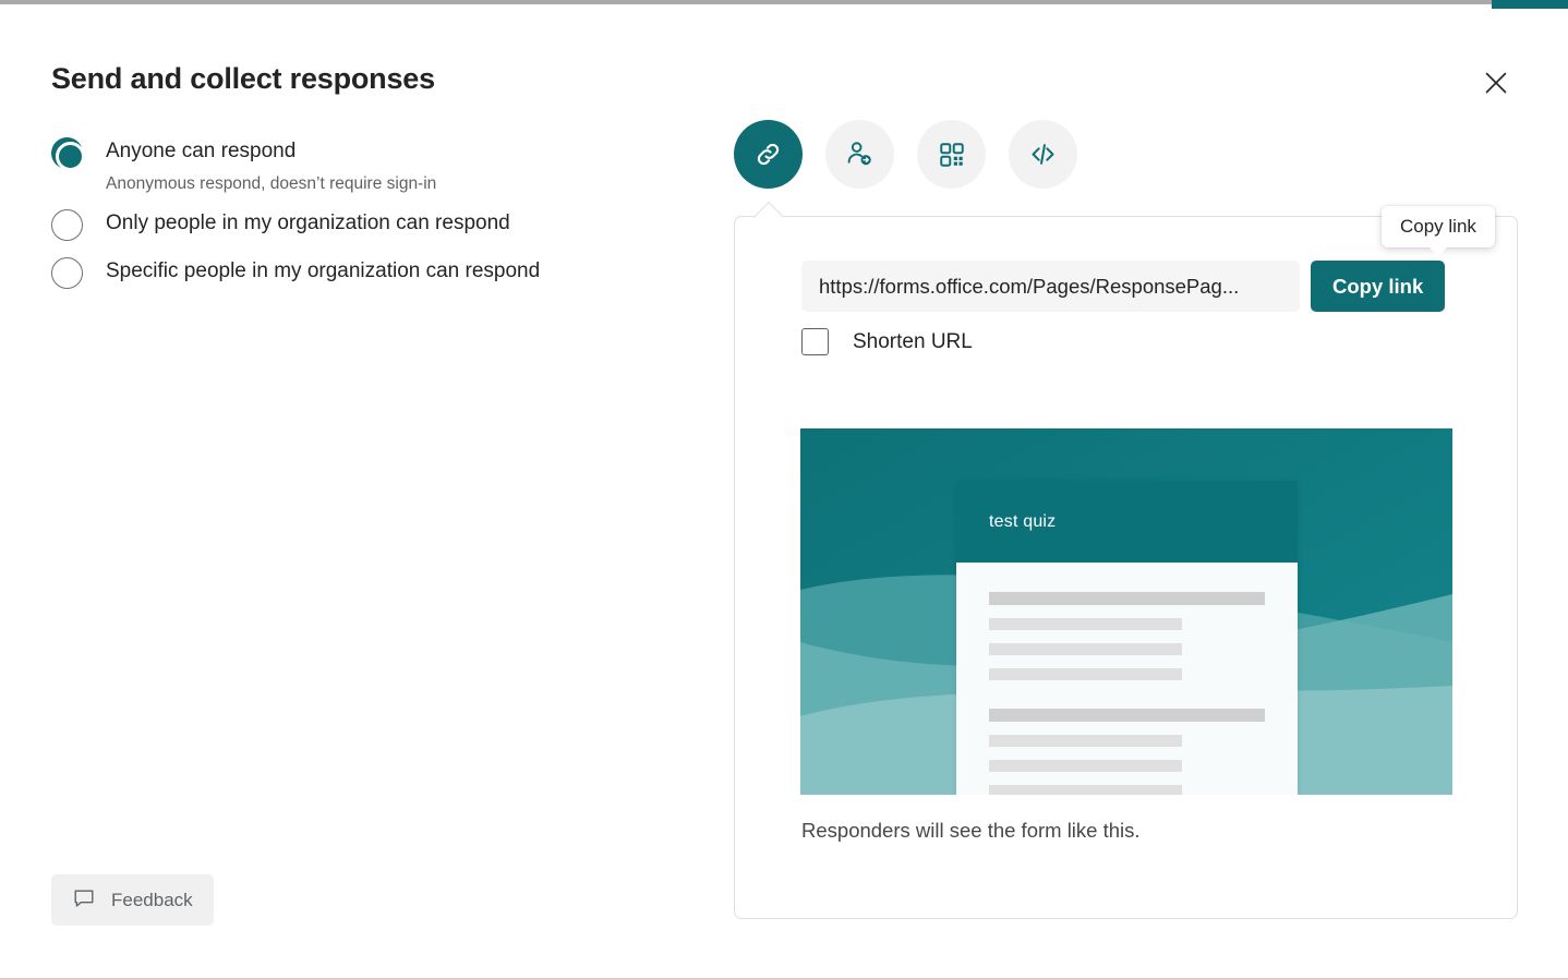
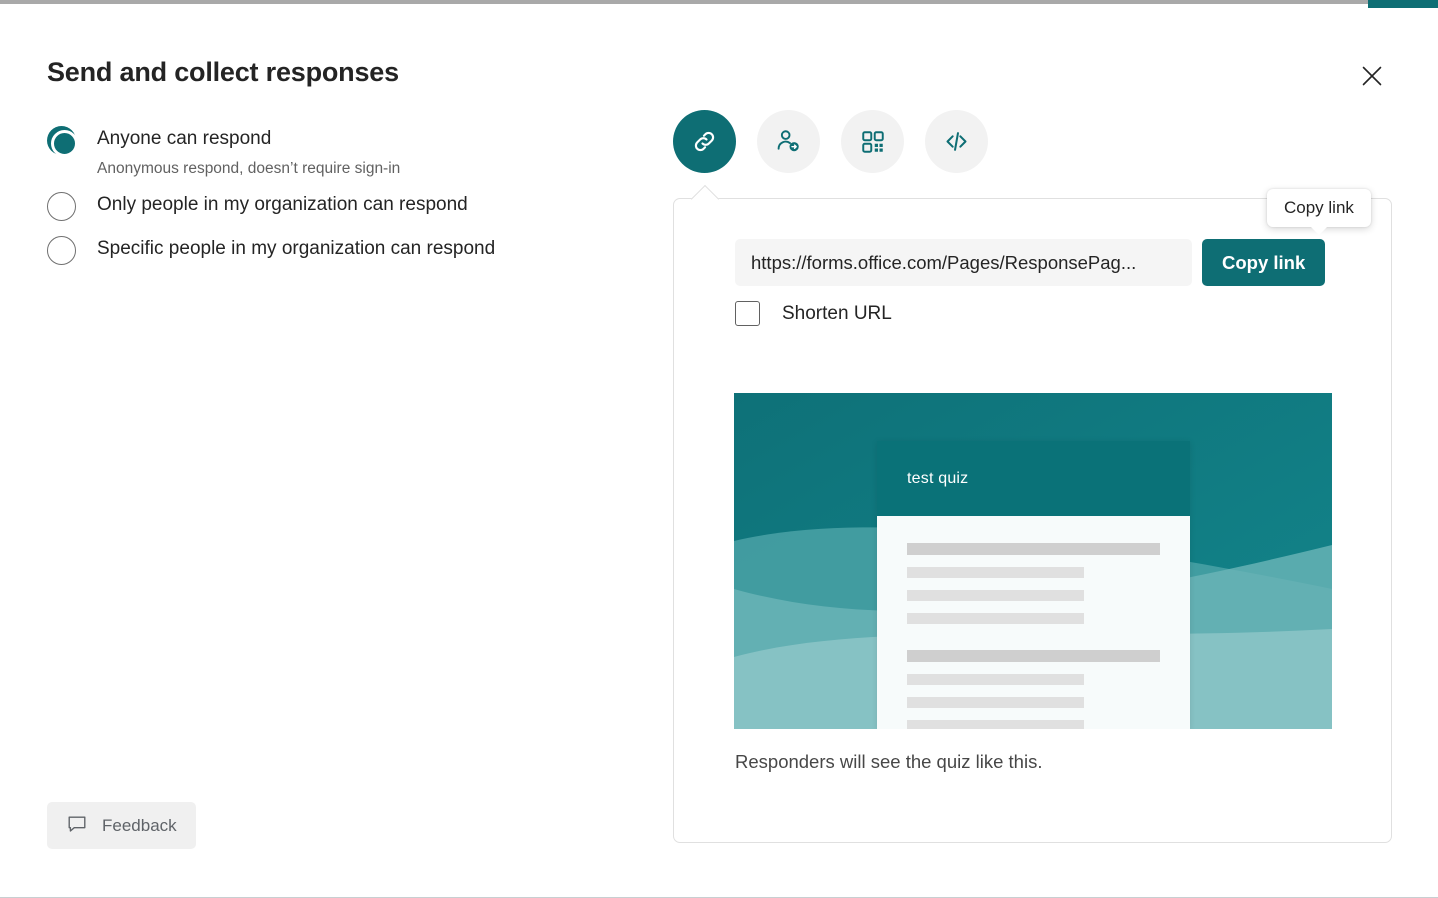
  Send and collect responses
  Anyone can respond
  Anonymous respond, doesn’t require sign-in
  Only people in my organization can respond
  Specific people in my organization can respond
  Feedback
  https://forms.office.com/Pages/ResponsePag...
  Copy link
  Copy link
  Shorten URL
  test quiz
- Responders will see the form like this.
+ Responders will see the quiz like this.
